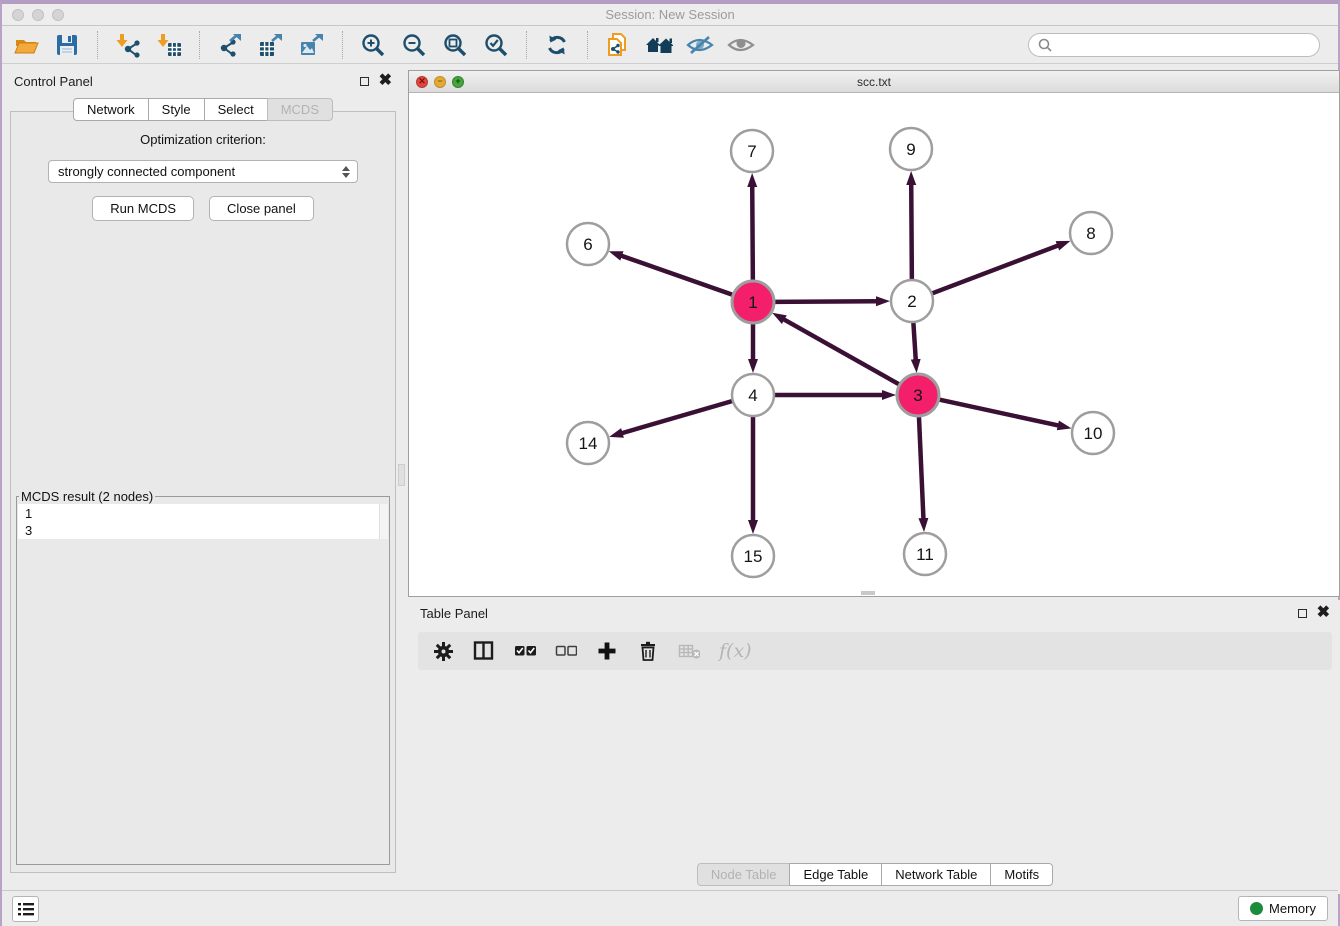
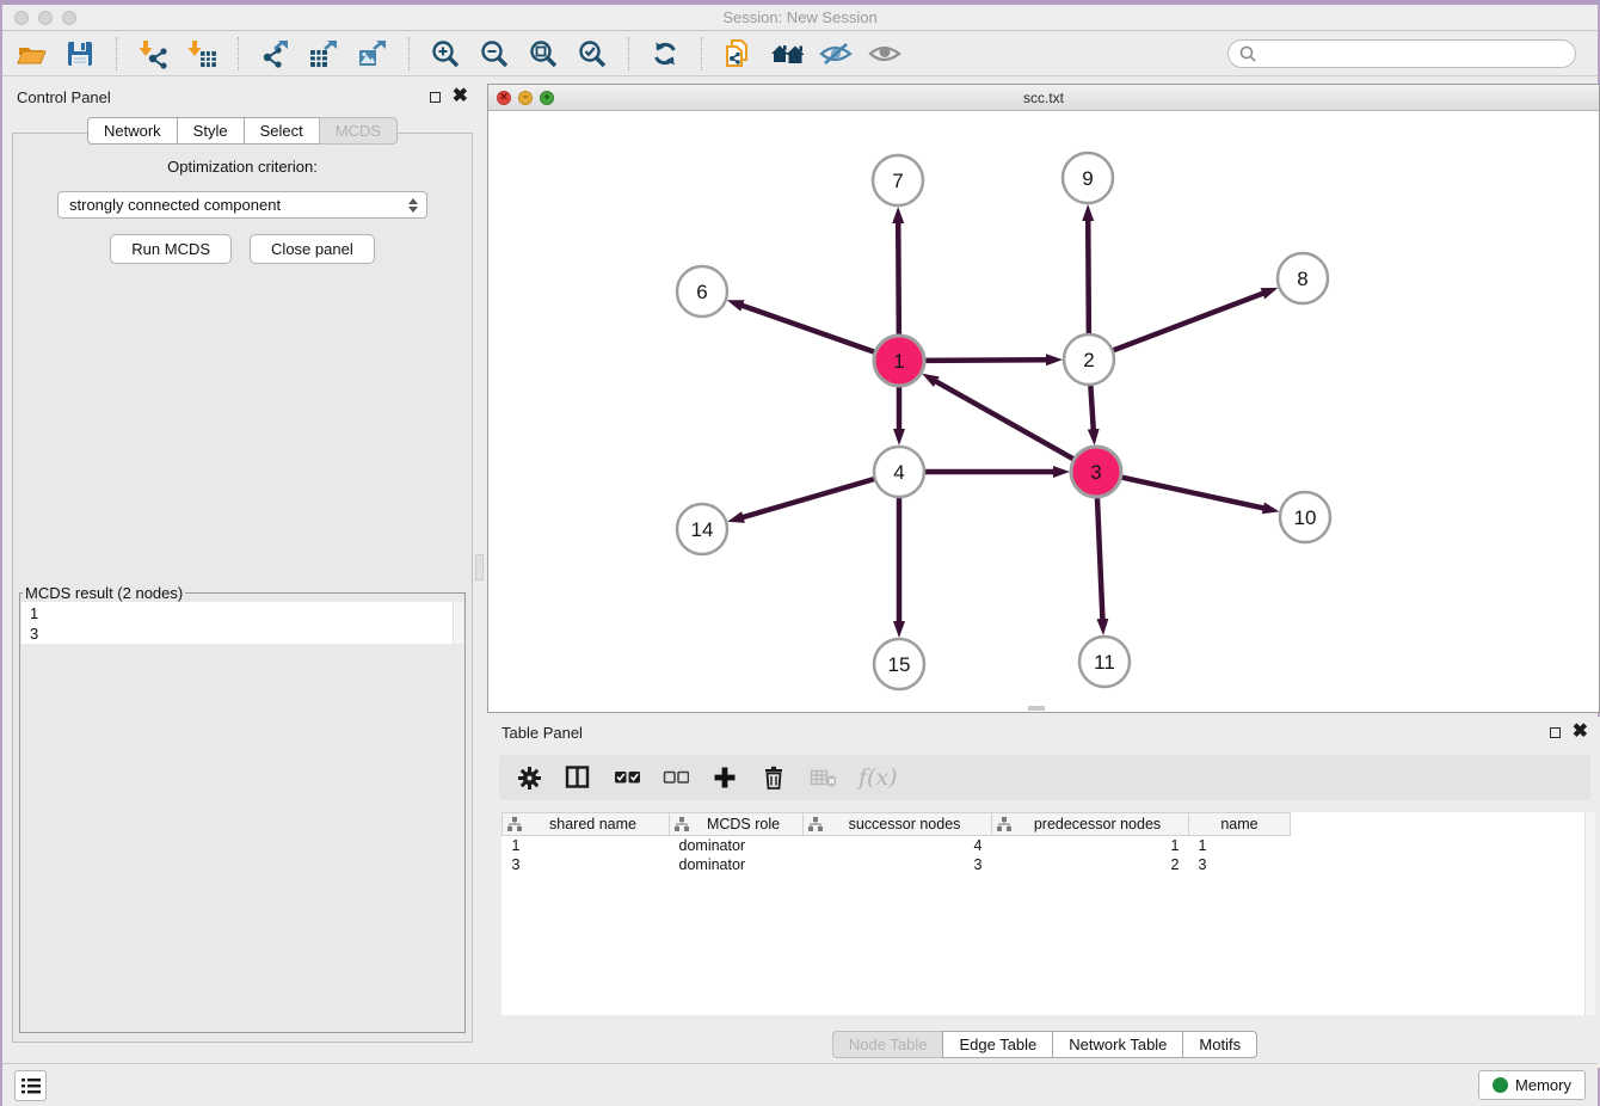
  Session: New Session
  Control Panel
  ✖
  Network
  Style
  Select
  MCDS
  Optimization criterion:
  strongly connected component
  Run MCDS
  Close panel
  MCDS result (2 nodes)
  1
  3
  ✕
  −
  +
  scc.txt
  7
  9
  6
  8
  1
  2
  4
  3
  14
  10
  15
  11
  Table Panel
  ✖
  f(x)
+ shared name	MCDS role	successor nodes	predecessor nodes	name
+ 1	dominator	4	1	1
+ 3	dominator	3	2	3
  Node Table
  Edge Table
  Network Table
  Motifs
  Memory
